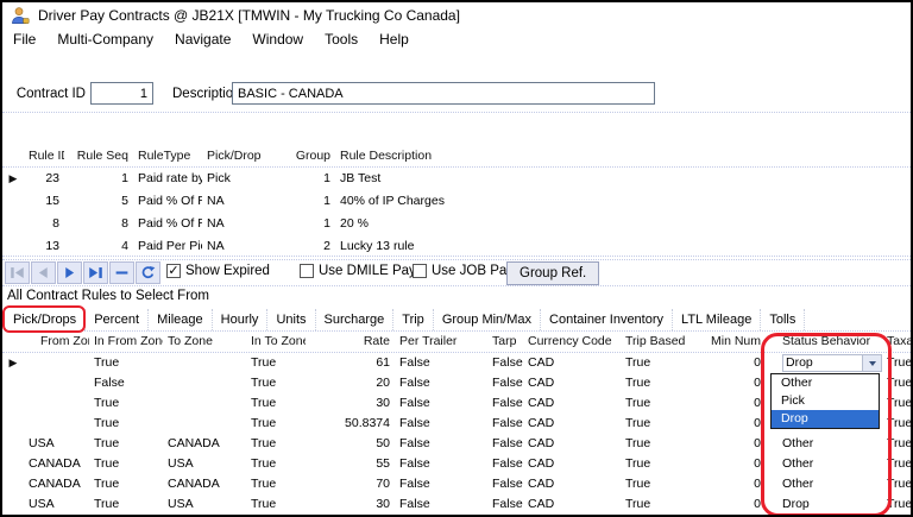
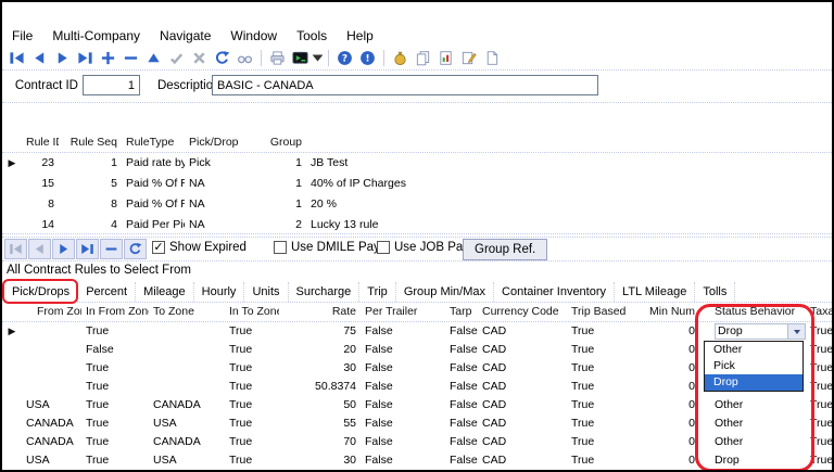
- Driver Pay Contracts @ JB21X [TMWIN - My Trucking Co Canada]
  File
  Multi-Company
  Navigate
  Window
  Tools
  Help
+ ?
+ !
  Contract ID
  1
  Descriptio
  BASIC - CANADA
  Rule I
  Rule Seq
  RuleType
  Pick/Drop
  Group
- Rule Description
  ▶
  23
  1
  Paid rate by
  Pick
  1
  JB Test
  15
  5
  Paid % Of R
  NA
  1
  40% of IP Charges
  8
  8
  Paid % Of R
  NA
  1
  20 %
- 13
+ 14
  4
  Paid Per Pi
  NA
  2
  Lucky 13 rule
  ✓
  Show Expired
  Use DMILE Pa
  Use JOB Pa
  Group Ref.
  All Contract Rules to Select From
  Pick/Drops
  Percent
  Mileage
  Hourly
  Units
  Surcharge
  Trip
  Group Min/Max
  Container Inventory
  LTL Mileage
  Tolls
  From Zo
  In From Zon
  To Zone
  In To Zon
  Rate
  Per Trailer
  Tarp
  Currency Code
  Trip Based
  Min Num
  Status Behavior
  ▶
  True
  True
- 61
+ 75
  False
  False
  CAD
  True
  0
  Drop
  True
  False
  True
  20
  False
  False
  CAD
  True
  0
  True
  True
  True
  30
  False
  False
  CAD
  True
  0
  True
  True
  True
  50.8374
  False
  False
  CAD
  True
  0
  True
  USA
  True
  CANADA
  True
  50
  False
  False
  CAD
  True
  0
  Other
  True
  CANADA
  True
  USA
  True
  55
  False
  False
  CAD
  True
  0
  Other
  True
  CANADA
  True
  CANADA
  True
  70
  False
  False
  CAD
  True
  0
  Other
  True
  USA
  True
  USA
  True
  30
  False
  False
  CAD
  True
  0
  Drop
  True
  Other
  Pick
  Drop
